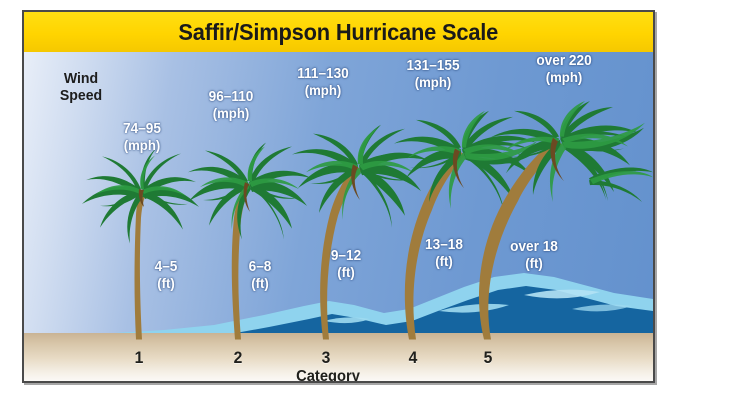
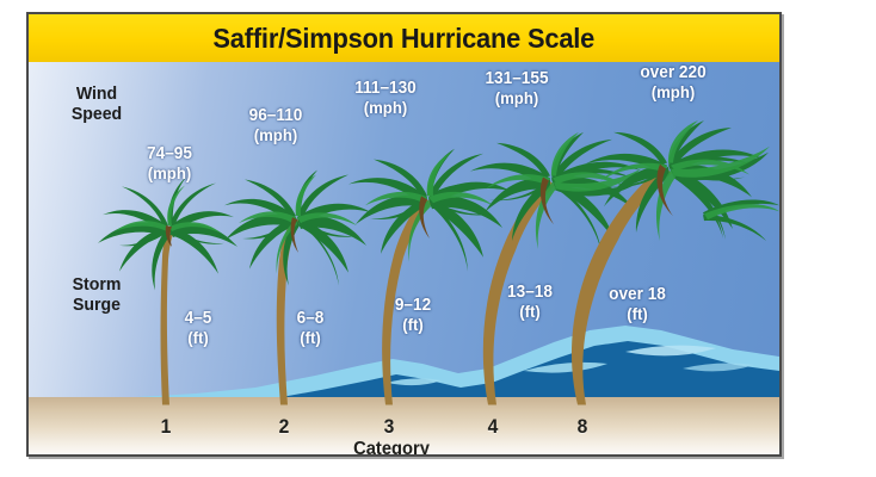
  Saffir/Simpson Hurricane Scale
  Wind
  Speed
+ Storm
+ Surge
  74–95
  (mph)
  96–110
  (mph)
  111–130
  (mph)
  131–155
  (mph)
  over 220
  (mph)
  4–5
  (ft)
  6–8
  (ft)
  9–12
  (ft)
  13–18
  (ft)
  over 18
  (ft)
  1
  2
  3
  4
- 5
+ 8
  Category
